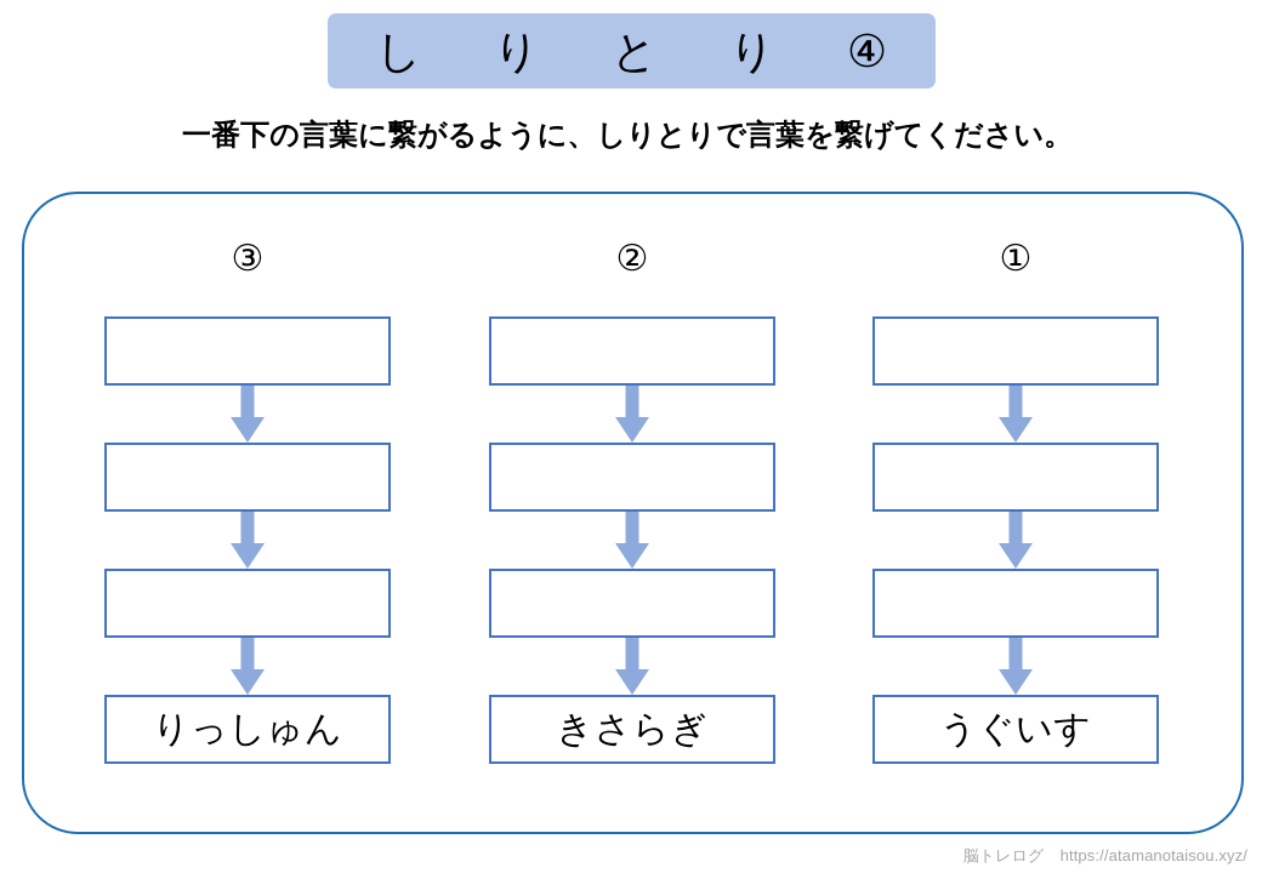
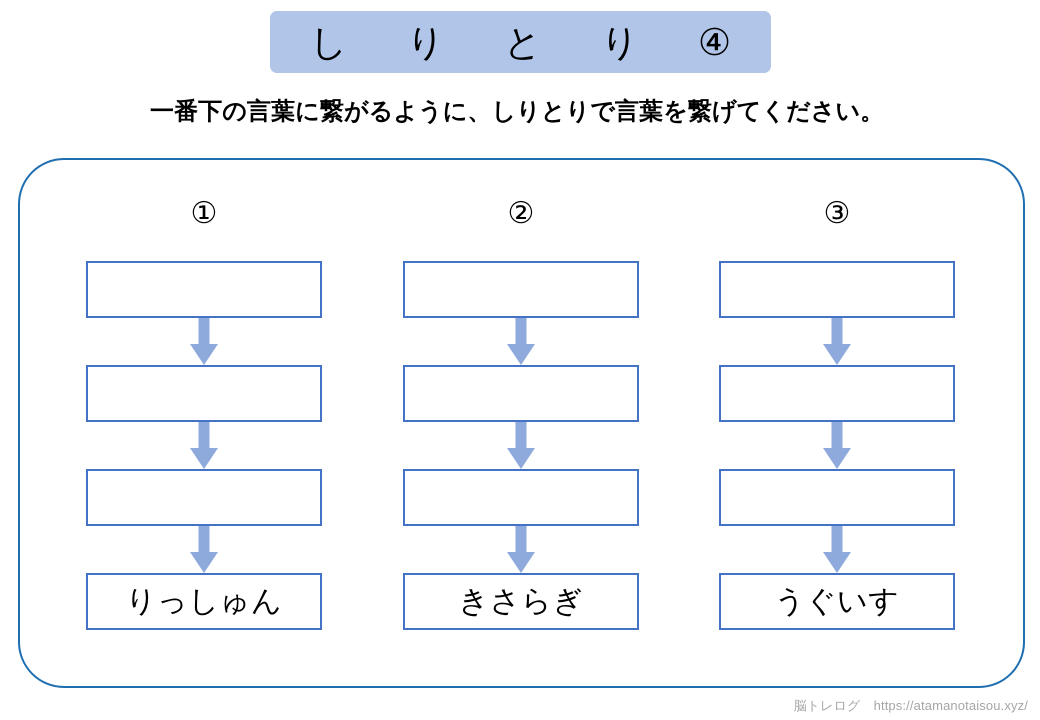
  し り と り ④
  一番下の言葉に繋がるように、しりとりで言葉を繋げてください。
- ③
+ ①
  りっしゅん
  ②
  きさらぎ
- ①
+ ③
  うぐいす
  脳トレログ https://atamanotaisou.xyz/
